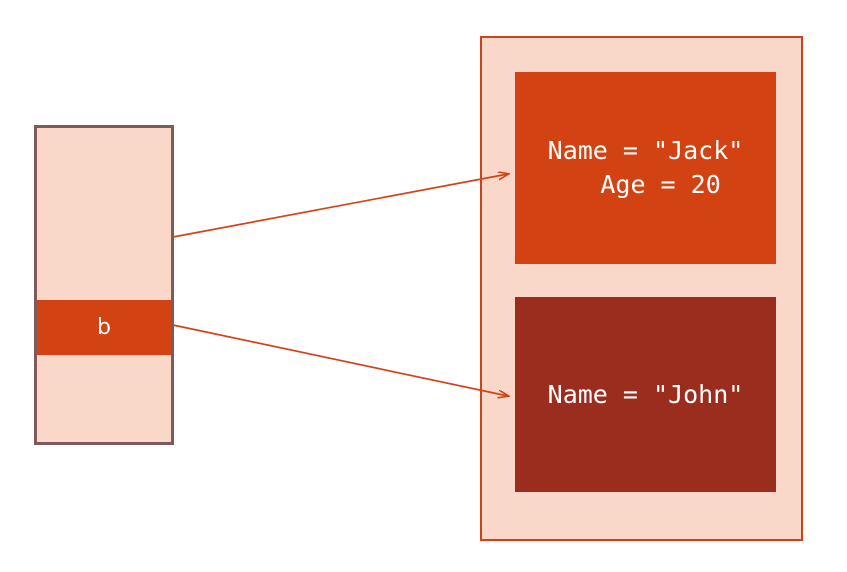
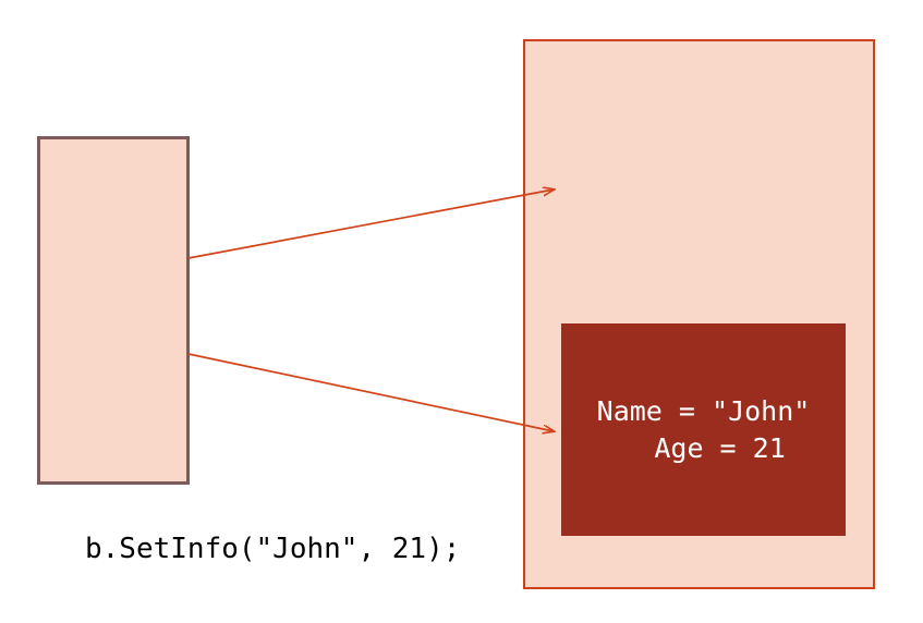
- b
- Name = "Jack"
- Age = 20
  Name = "John"
+ Age = 21
+ b.SetInfo("John", 21);
